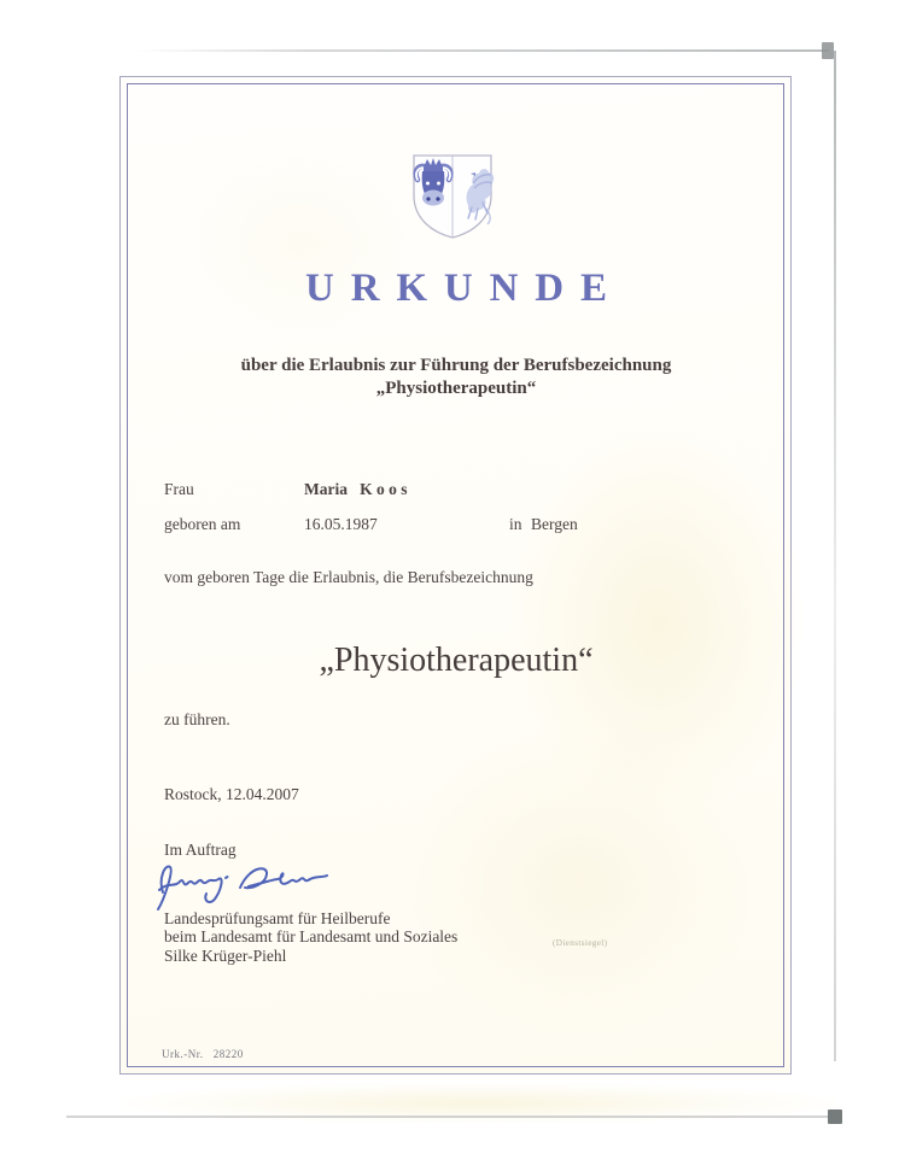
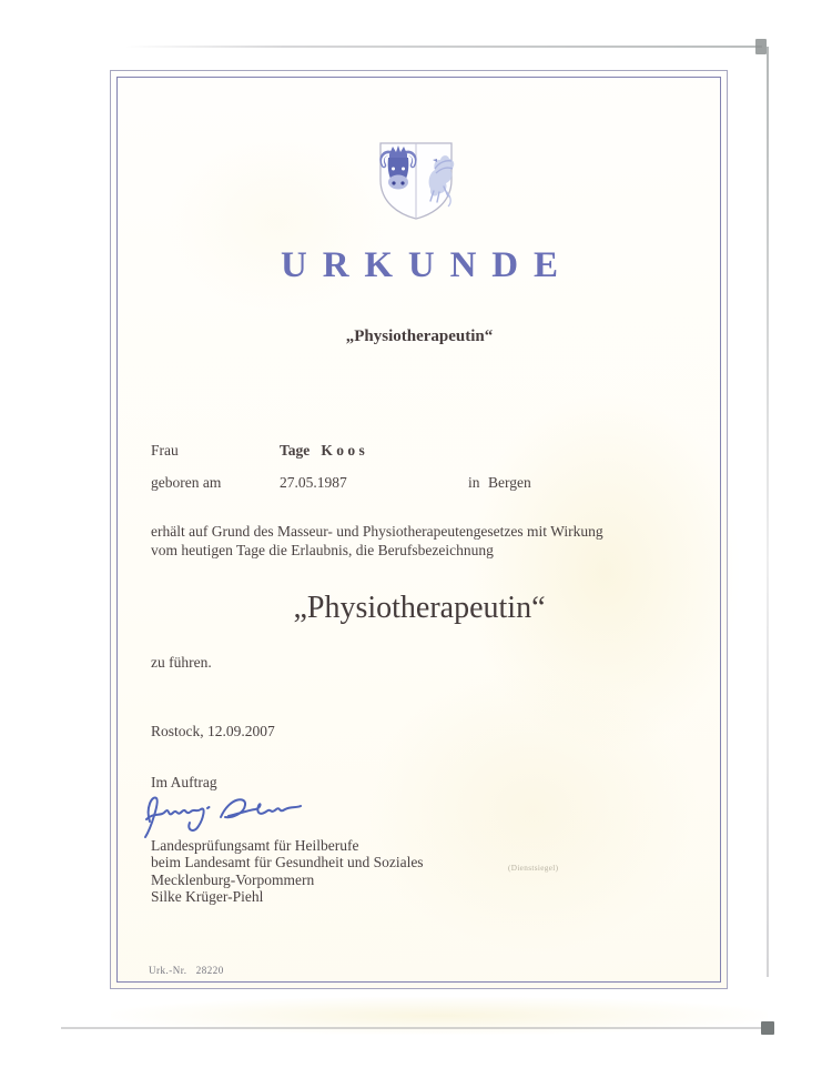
  URKUNDE
- über die Erlaubnis zur Führung der Berufsbezeichnung
  „Physiotherapeutin“
  Frau
- Maria K o o s
+ Tage K o o s
  geboren am
- 16.05.1987
+ 27.05.1987
  in
  Bergen
+ erhält auf Grund des Masseur- und Physiotherapeutengesetzes mit Wirkung
- vom geboren Tage die Erlaubnis, die Berufsbezeichnung
+ vom heutigen Tage die Erlaubnis, die Berufsbezeichnung
  „Physiotherapeutin“
  zu führen.
- Rostock, 12.04.2007
+ Rostock, 12.09.2007
  Im Auftrag
  Landesprüfungsamt für Heilberufe
- beim Landesamt für Landesamt und Soziales
+ beim Landesamt für Gesundheit und Soziales
+ Mecklenburg-Vorpommern
  Silke Krüger-Piehl
  Urk.-Nr. 28220
